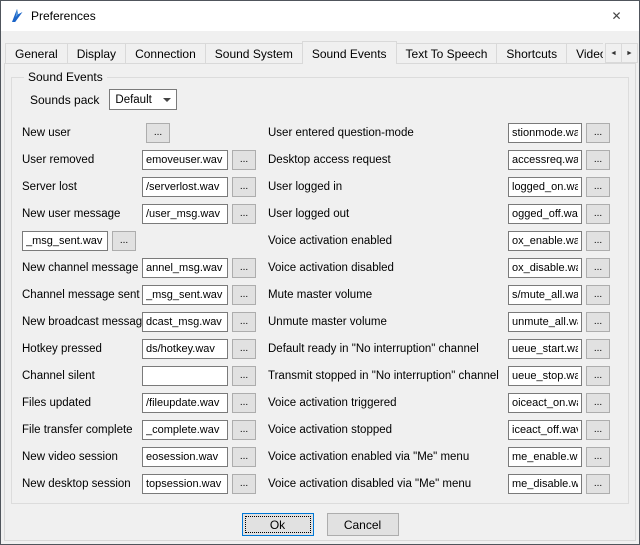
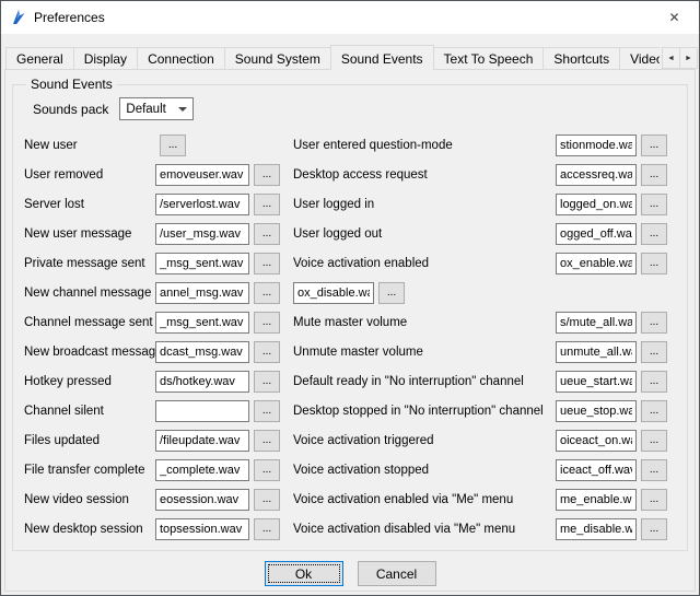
  Preferences
  ✕
  General
  Display
  Connection
  Sound System
  Sound Events
  Text To Speech
  Shortcuts
  Vide
  Sound Events
  Sounds pack
  Default
  New user
  ...
  User removed
  emoveuser.wav
  ...
  Server lost
  /serverlost.wav
  ...
  New user message
  /user_msg.wav
  ...
+ Private message sent
  _msg_sent.wav
  ...
  New channel message
  annel_msg.wav
  ...
  Channel message sent
  _msg_sent.wav
  ...
  New broadcast messag
  dcast_msg.wav
  ...
  Hotkey pressed
  ds/hotkey.wav
  ...
  Channel silent
  ...
  Files updated
  /fileupdate.wav
  ...
  File transfer complete
  _complete.wav
  ...
  New video session
  eosession.wav
  ...
  New desktop session
  topsession.wav
  ...
  User entered question-mode
  stionmode.wa
  ...
  Desktop access request
  accessreq.wa
  ...
  User logged in
  logged_on.wa
  ...
  User logged out
  ogged_off.wa
  ...
  Voice activation enabled
  ox_enable.wa
  ...
- Voice activation disabled
  ox_disable.w
  ...
  Mute master volume
  s/mute_all.wa
  ...
  Unmute master volume
  unmute_all.w
  ...
  Default ready in "No interruption" channel
  ueue_start.w
  ...
- Transmit stopped in "No interruption" channel
+ Desktop stopped in "No interruption" channel
  ueue_stop.wa
  ...
  Voice activation triggered
  oiceact_on.w
  ...
  Voice activation stopped
  iceact_off.wa
  ...
  Voice activation enabled via "Me" menu
  me_enable.w
  ...
  Voice activation disabled via "Me" menu
  me_disable.w
  ...
  Ok
  Cancel
